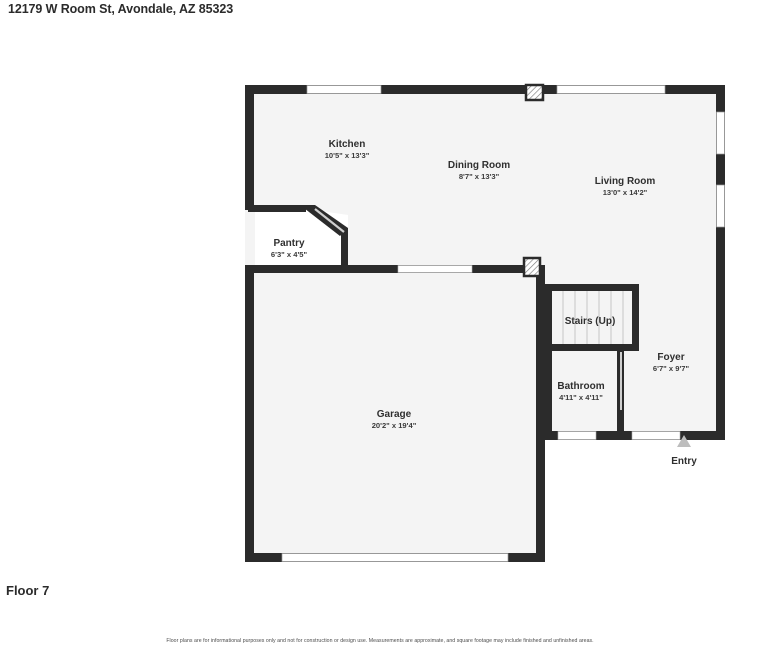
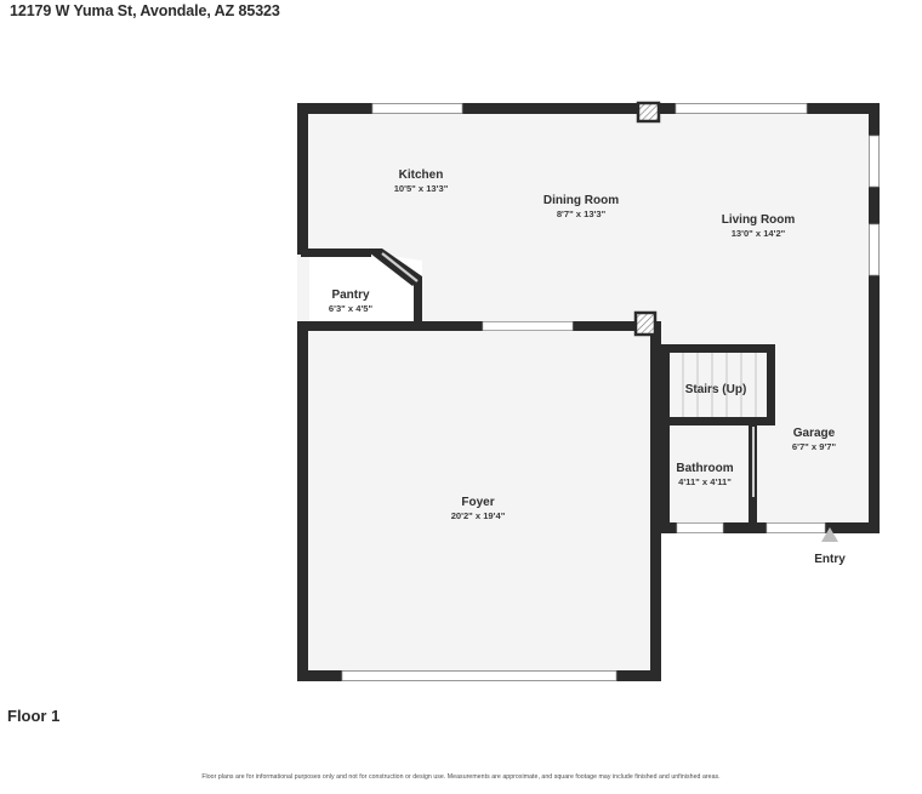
- 12179 W Room St, Avondale, AZ 85323
+ 12179 W Yuma St, Avondale, AZ 85323
  Kitchen
  10'5" x 13'3"
  Dining Room
  8'7" x 13'3"
  Living Room
  13'0" x 14'2"
  Pantry
  6'3" x 4'5"
  Stairs (Up)
- Foyer
+ Garage
  6'7" x 9'7"
  Bathroom
  4'11" x 4'11"
- Garage
+ Foyer
  20'2" x 19'4"
  Entry
- Floor 7
+ Floor 1
